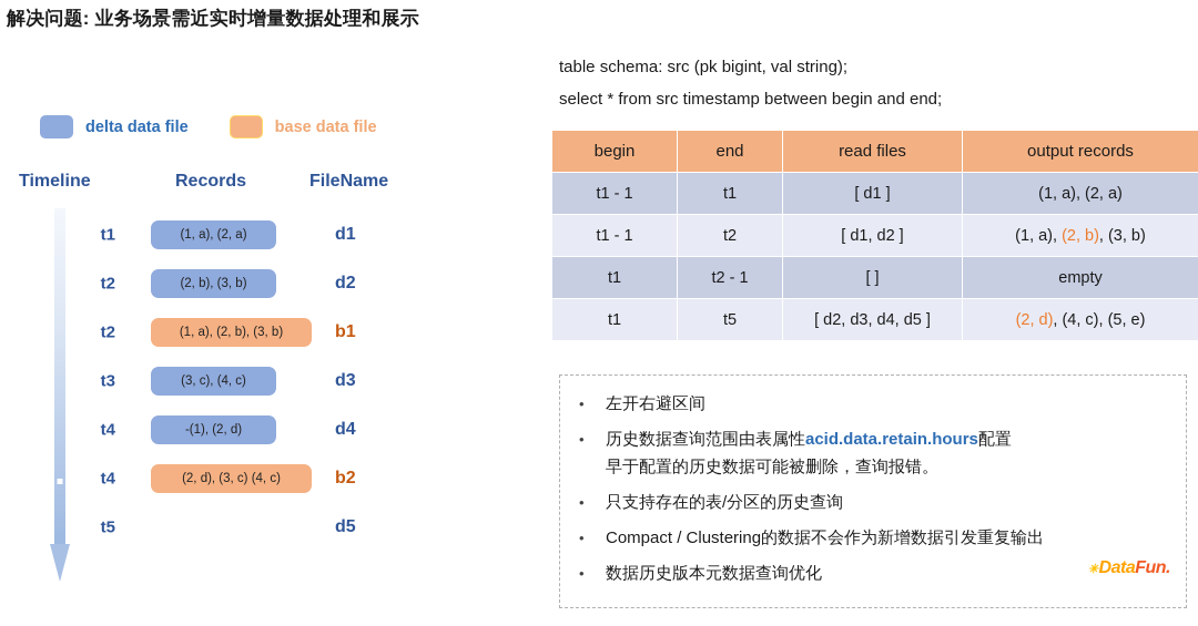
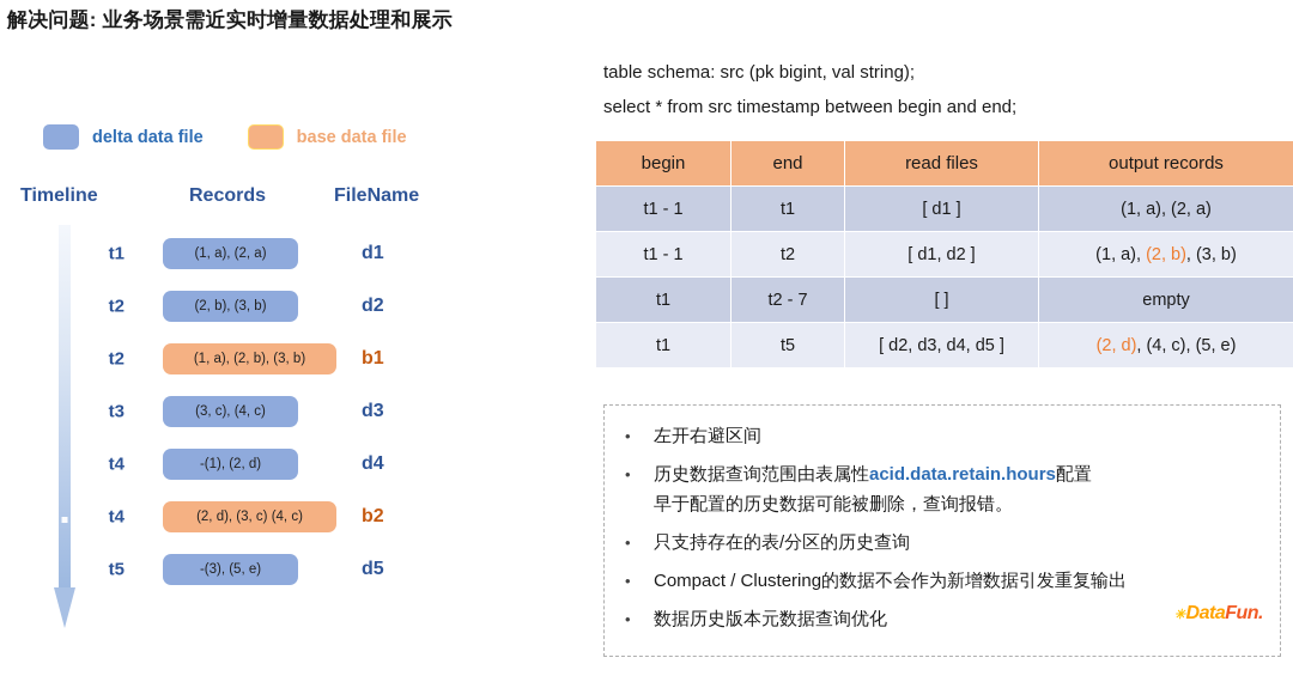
  解决问题: 业务场景需近实时增量数据处理和展示
  delta data file
  base data file
  Timeline
  Records
  FileName
  t1
  (1, a), (2, a)
  d1
  t2
  (2, b), (3, b)
  d2
  t2
  (1, a), (2, b), (3, b)
  b1
  t3
  (3, c), (4, c)
  d3
  t4
  -(1), (2, d)
  d4
  t4
  (2, d), (3, c) (4, c)
  b2
  t5
+ -(3), (5, e)
  d5
  table schema: src (pk bigint, val string);
  select * from src timestamp between begin and end;
  begin	end	read files	output records
  t1 - 1	t1	[ d1 ]	(1, a), (2, a)
  t1 - 1	t2	[ d1, d2 ]	(1, a), (2, b), (3, b)
- t1	t2 - 1	[ ]	empty
+ t1	t2 - 7	[ ]	empty
  t1	t5	[ d2, d3, d4, d5 ]	(2, d), (4, c), (5, e)
  左开右避区间
  历史数据查询范围由表属性acid.data.retain.hours配置
  早于配置的历史数据可能被删除，查询报错。
  只支持存在的表/分区的历史查询
  Compact / Clustering的数据不会作为新增数据引发重复输出
  数据历史版本元数据查询优化
  ✳
  Data
  Fun.
